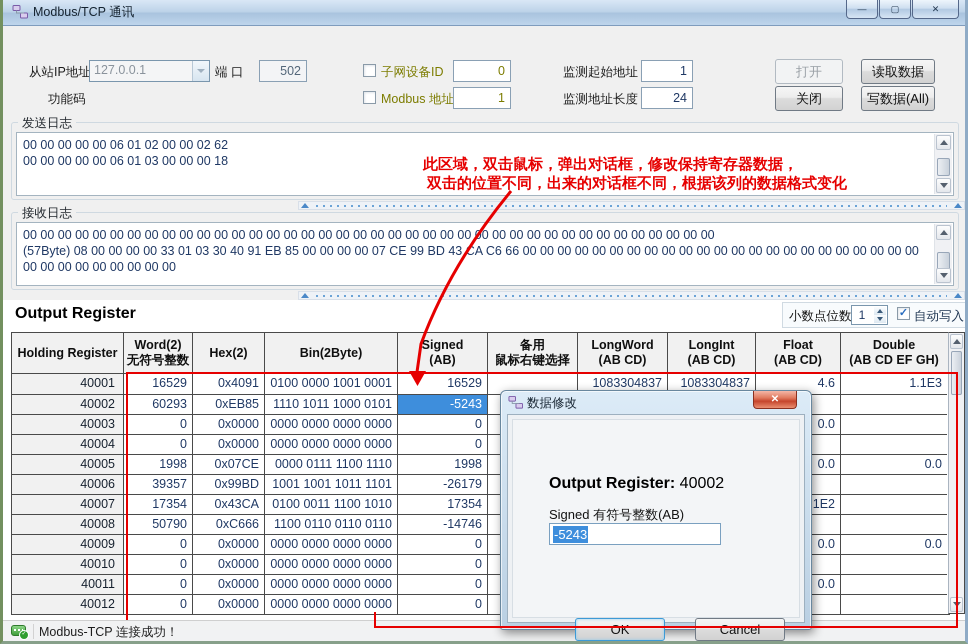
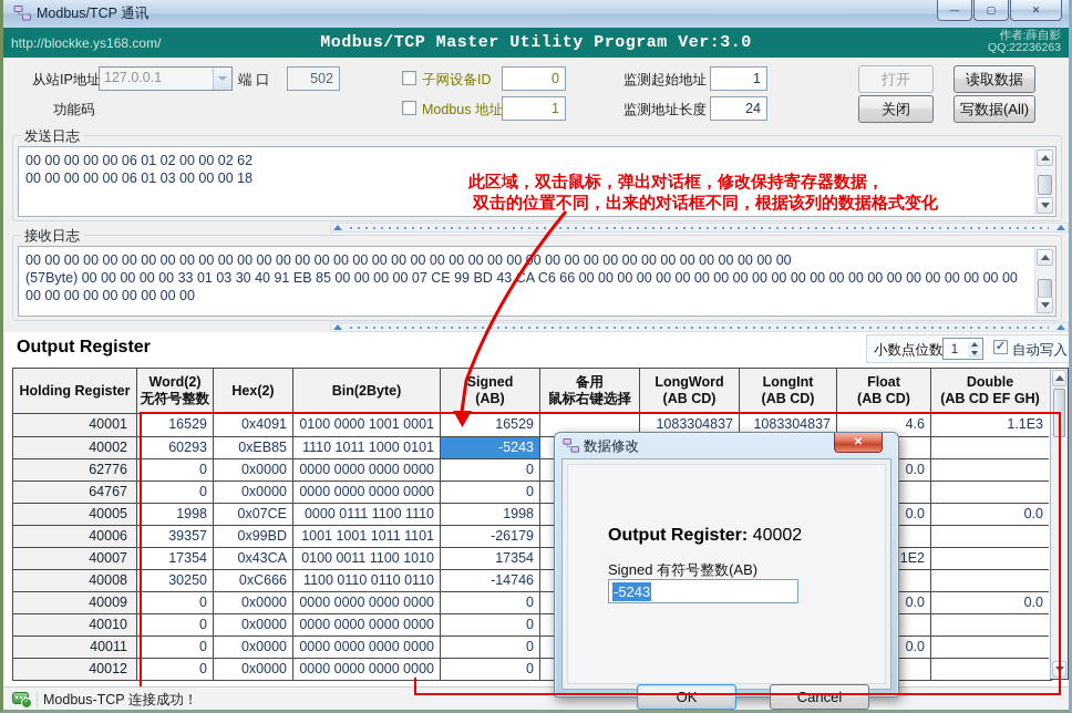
  Modbus/TCP 通讯
  —
  ▢
  ✕
+ http://blockke.ys168.com/
+ Modbus/TCP Master Utility Program Ver:3.0
+ 作者:薛自影
+ QQ:22236263
  从站IP地址
  127.0.0.1
  端 口
  502
  子网设备ID
  0
  监测起始地址
  1
  打开
  读取数据
  功能码
  Modbus 地址
  1
  监测地址长度
  24
  关闭
  写数据(All)
  发送日志
  00 00 00 00 00 06 01 02 00 00 02 62
  00 00 00 00 00 06 01 03 00 00 00 18
  接收日志
  00 00 00 00 00 00 00 00 00 00 00 00 00 00 00 00 00 00 00 00 00 00 00 00 00 000 00 00 00 00 00 00 00 00 00 00 00 00 00
- (57Byte) 08 00 00 00 00 33 01 03 30 40 91 EB 85 00 00 00 00 07 CE 99 BD 43 CA C6 66 00 00 00 00 00 00 00 00 00 00 00 00 00 00 00 00 00 00 00 00 00 00 00
+ (57Byte) 00 00 00 00 00 33 01 03 30 40 91 EB 85 00 00 00 00 07 CE 99 BD 43 CA C6 66 00 00 00 00 00 00 00 00 00 00 00 00 00 00 00 00 00 00 00 00 00 00 00
  00 00 00 00 00 00 00 00 00
  Output Register
  小数点位数
  1
  ✓
  自动写入
  Holding Register
  Word(2)
  无符号整数
  Hex(2)
  Bin(2Byte)
  Signed
  (AB)
  备用
  鼠标右键选择
  LongWord
  (AB CD)
  LongInt
  (AB CD)
  Float
  (AB CD)
  Double
  (AB CD EF GH)
  40001
  16529
  0x4091
  0100 0000 1001 0001
  16529
  1083304837
  1083304837
  4.6
  1.1E3
  40002
  60293
  0xEB85
  1110 1011 1000 0101
  -5243
- 40003
+ 62776
  0
  0x0000
  0000 0000 0000 0000
  0
  0.0
- 40004
+ 64767
  0
  0x0000
  0000 0000 0000 0000
  0
  40005
  1998
  0x07CE
  0000 0111 1100 1110
  1998
  0.0
  0.0
  40006
  39357
  0x99BD
  1001 1001 1011 1101
  -26179
  40007
  17354
  0x43CA
  0100 0011 1100 1010
  17354
  40008
- 50790
+ 30250
  0xC666
  1100 0110 0110 0110
  -14746
  40009
  0
  0x0000
  0000 0000 0000 0000
  0
  0.0
  0.0
  40010
  0
  0x0000
  0000 0000 0000 0000
  0
  40011
  0
  0x0000
  0000 0000 0000 0000
  0
  0.0
  40012
  0
  0x0000
  0000 0000 0000 0000
  0
  数据修改
  ✕
  Output Register: 40002
  Signed 有符号整数(AB)
  -5243
  OK
  Cancel
  Modbus-TCP 连接成功！
  此区域，双击鼠标，弹出对话框，修改保持寄存器数据，
  双击的位置不同，出来的对话框不同，根据该列的数据格式变化
